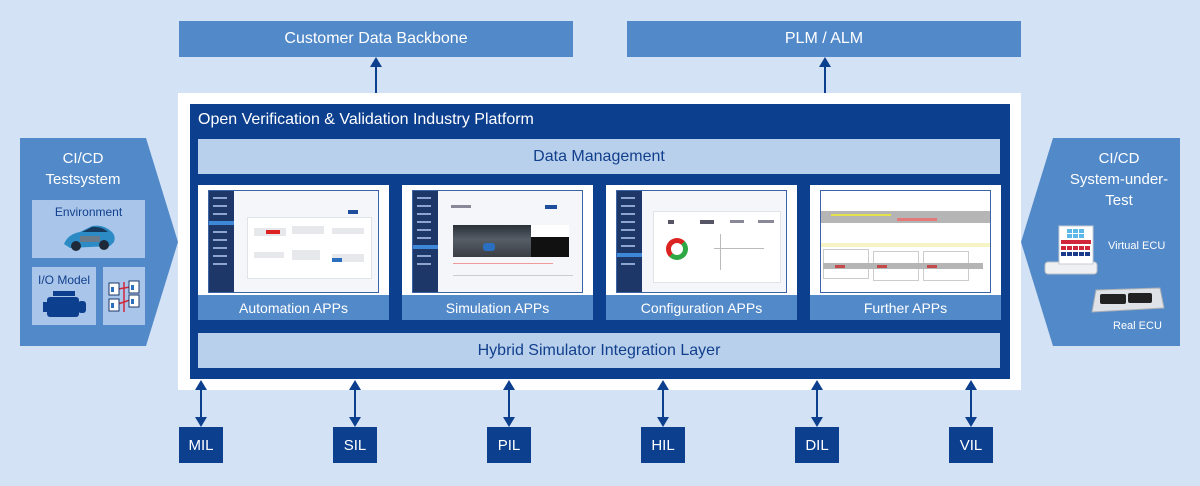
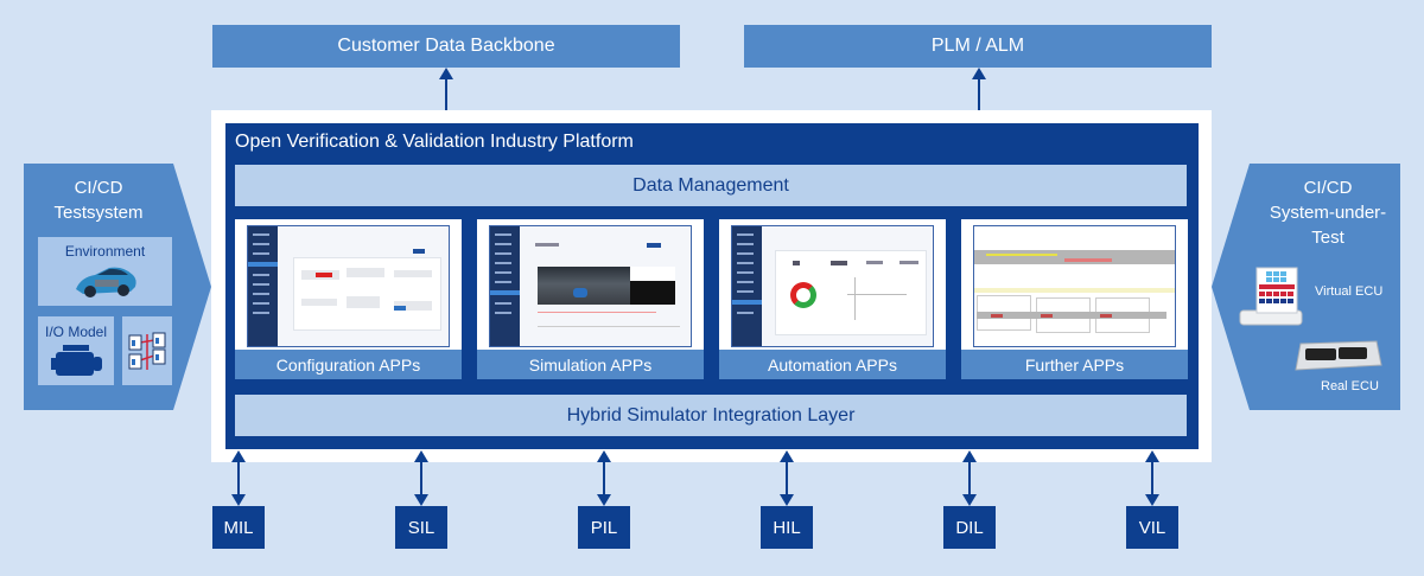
  Customer Data Backbone
  PLM / ALM
  CI/CD
  Testsystem
  Environment
  I/O Model
  CI/CD
  System-under-
  Test
  Virtual ECU
  Real ECU
  Open Verification & Validation Industry Platform
  Data Management
- Automation APPs
+ Configuration APPs
  Simulation APPs
- Configuration APPs
+ Automation APPs
  Further APPs
  Hybrid Simulator Integration Layer
  MIL
  SIL
  PIL
  HIL
  DIL
  VIL
